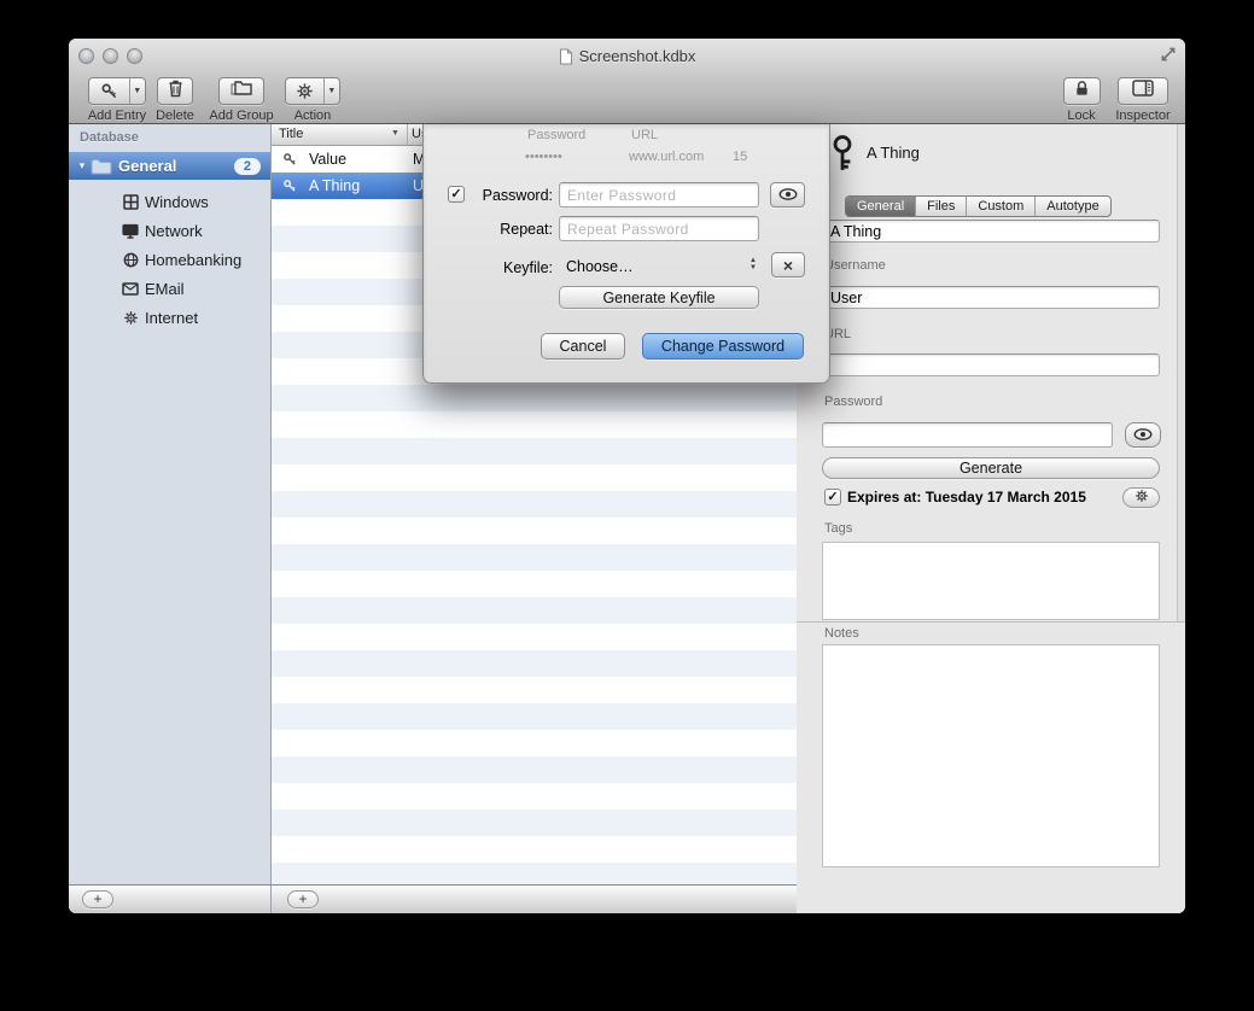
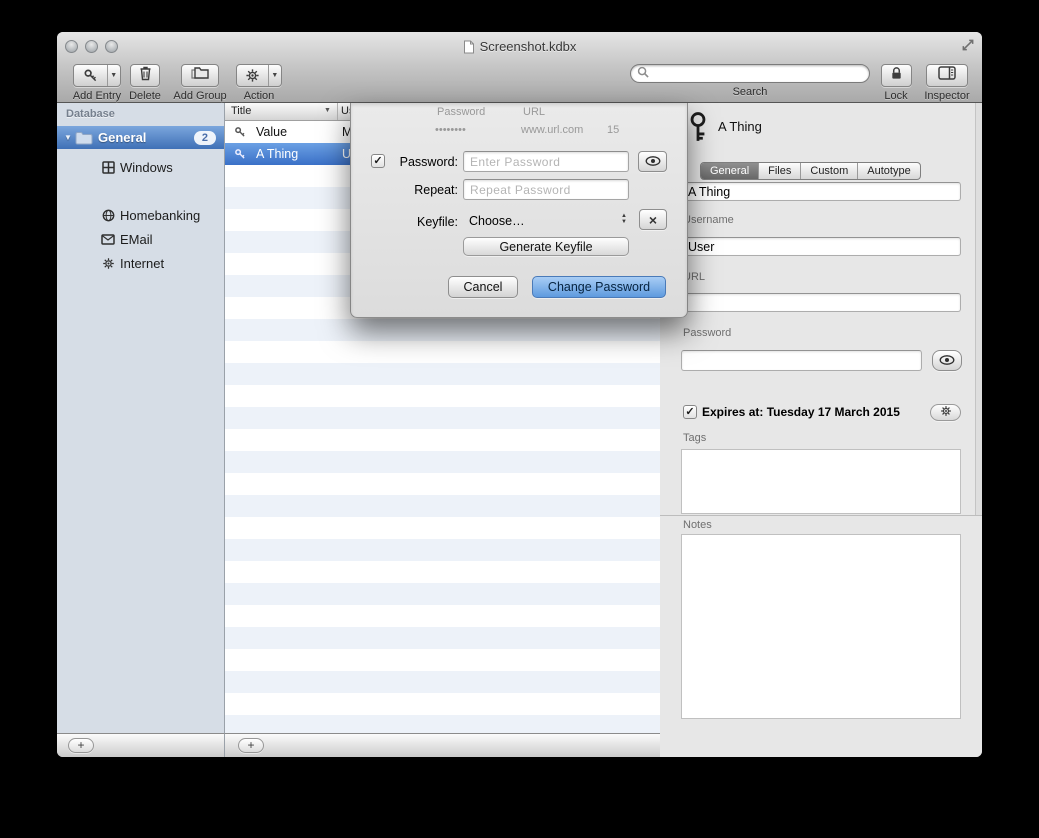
  Screenshot.kdbx
  Add Entry
  Delete
  Add Group
  Action
+ Search
  Lock
  Inspector
  Database
  ▼
  General
  2
  Windows
- Network
  Homebanking
  EMail
  Internet
  +
  Title
  Value
  A Thing
  +
  A Thing
  General
  Files
  Custom
  Autotype
  A Thing
  sername
  User
  Password
- Generate
  ✓
  Expires at: Tuesday 17 March 2015
  Tags
  Notes
  Password
  URL
  ••••••••
  www.url.com
  15
  ✓
  Password:
  Enter Password
  Repeat:
  Repeat Password
  Keyfile:
  Choose…
  ×
  Generate Keyfile
  Cancel
  Change Password
